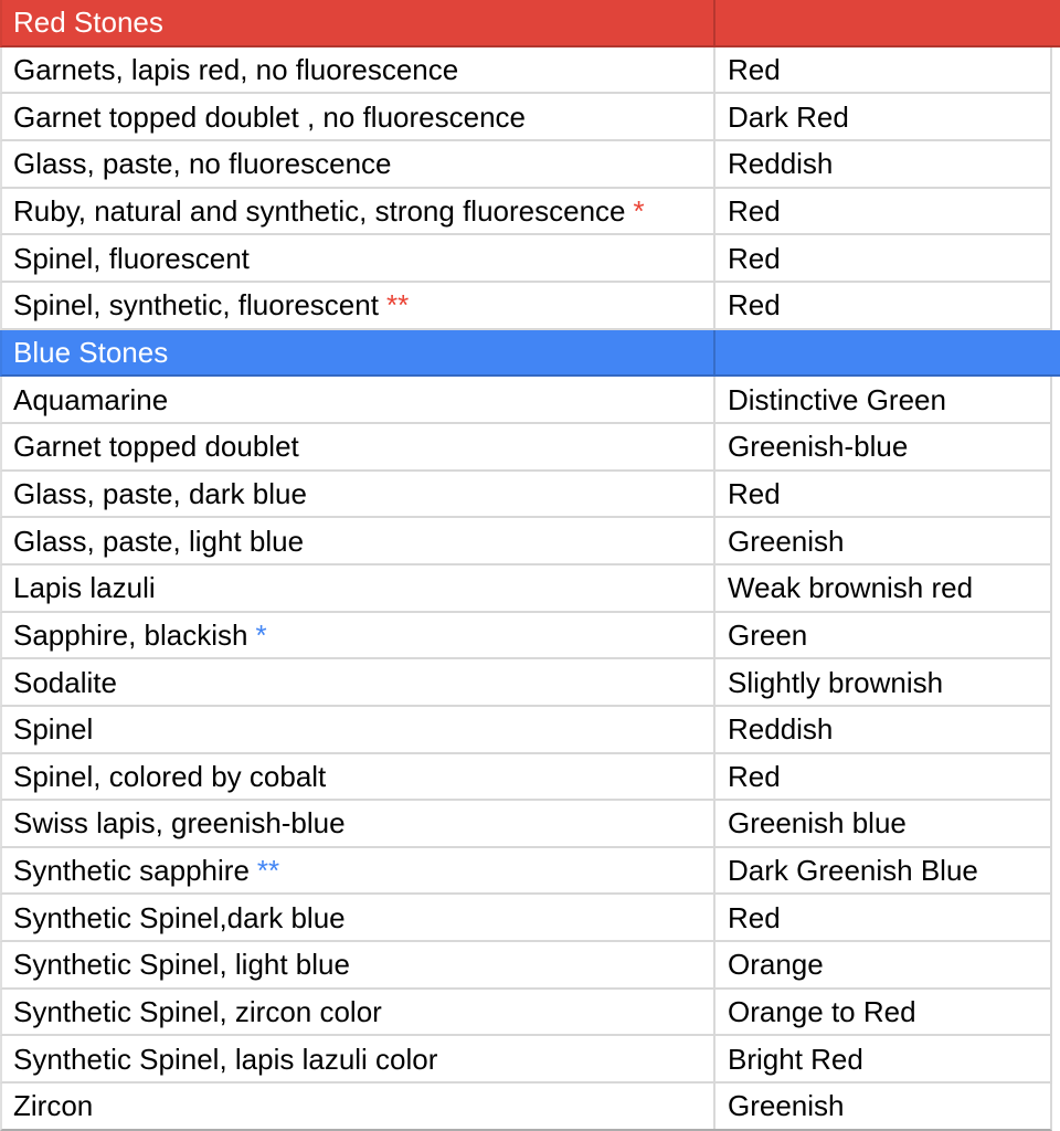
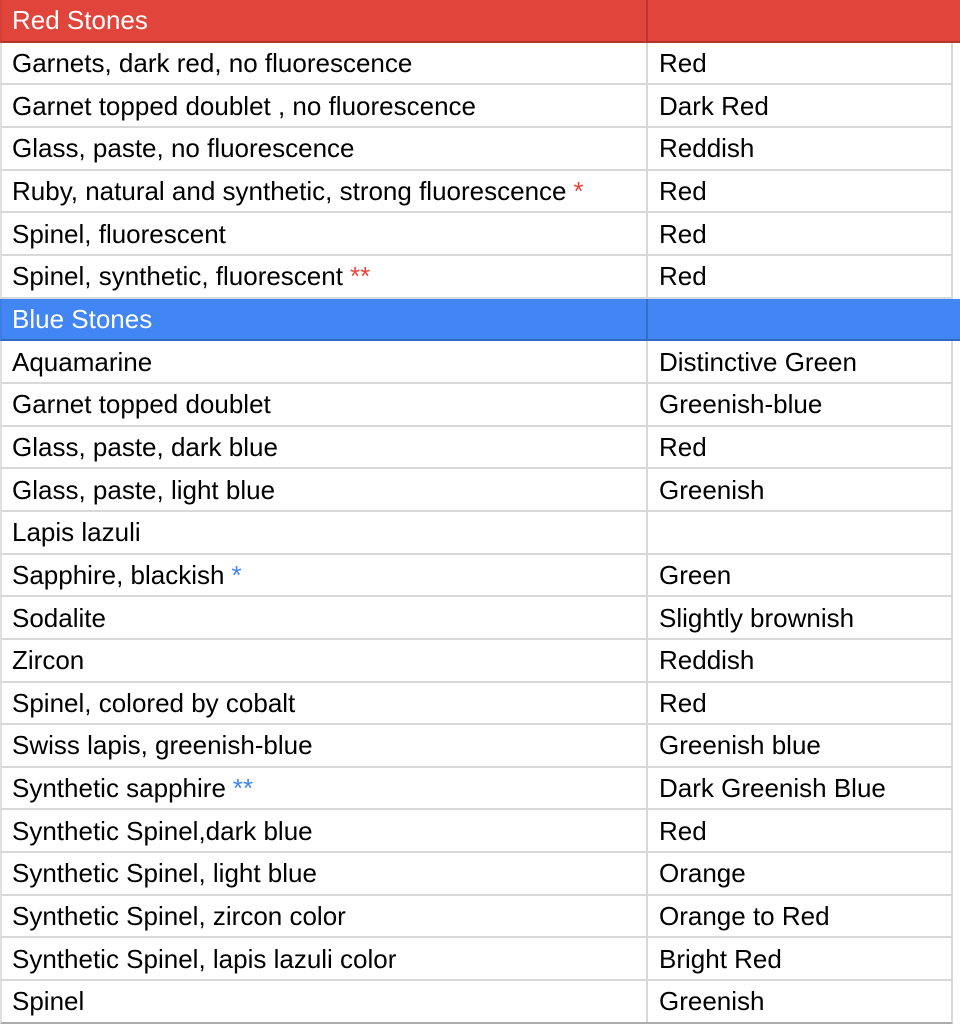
  Red Stones
- Garnets, lapis red, no fluorescence
+ Garnets, dark red, no fluorescence
  Red
  Garnet topped doublet , no fluorescence
  Dark Red
  Glass, paste, no fluorescence
  Reddish
  Ruby, natural and synthetic, strong fluorescence
  *
  Red
  Spinel, fluorescent
  Red
  Spinel, synthetic, fluorescent
  **
  Red
  Blue Stones
  Aquamarine
  Distinctive Green
  Garnet topped doublet
  Greenish-blue
  Glass, paste, dark blue
  Red
  Glass, paste, light blue
  Greenish
  Lapis lazuli
- Weak brownish red
  Sapphire, blackish
  *
  Green
  Sodalite
  Slightly brownish
- Spinel
+ Zircon
  Reddish
  Spinel, colored by cobalt
  Red
  Swiss lapis, greenish-blue
  Greenish blue
  Synthetic sapphire
  **
  Dark Greenish Blue
  Synthetic Spinel,dark blue
  Red
  Synthetic Spinel, light blue
  Orange
  Synthetic Spinel, zircon color
  Orange to Red
  Synthetic Spinel, lapis lazuli color
  Bright Red
- Zircon
+ Spinel
  Greenish
